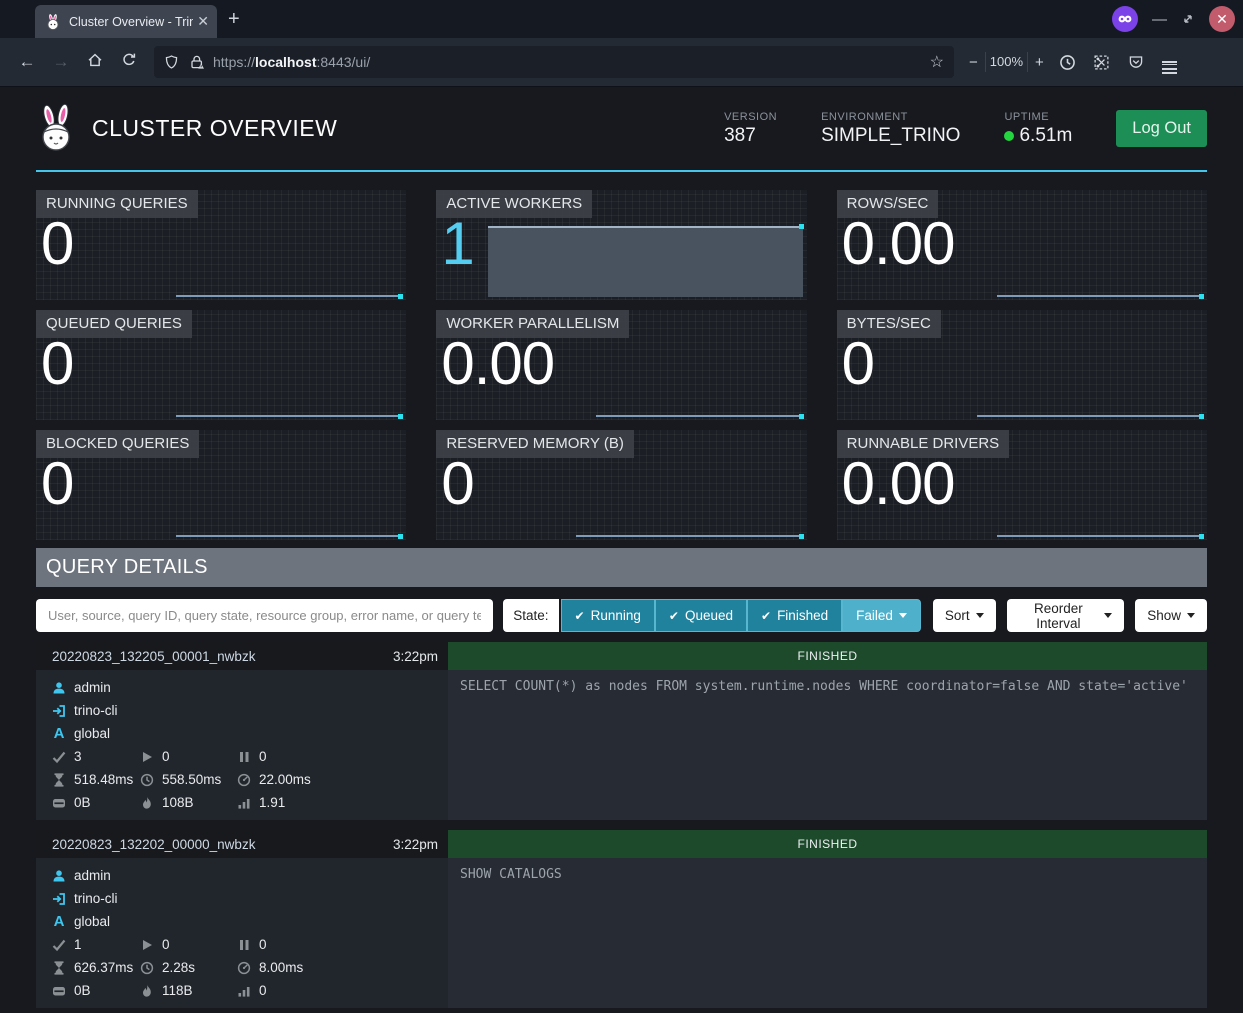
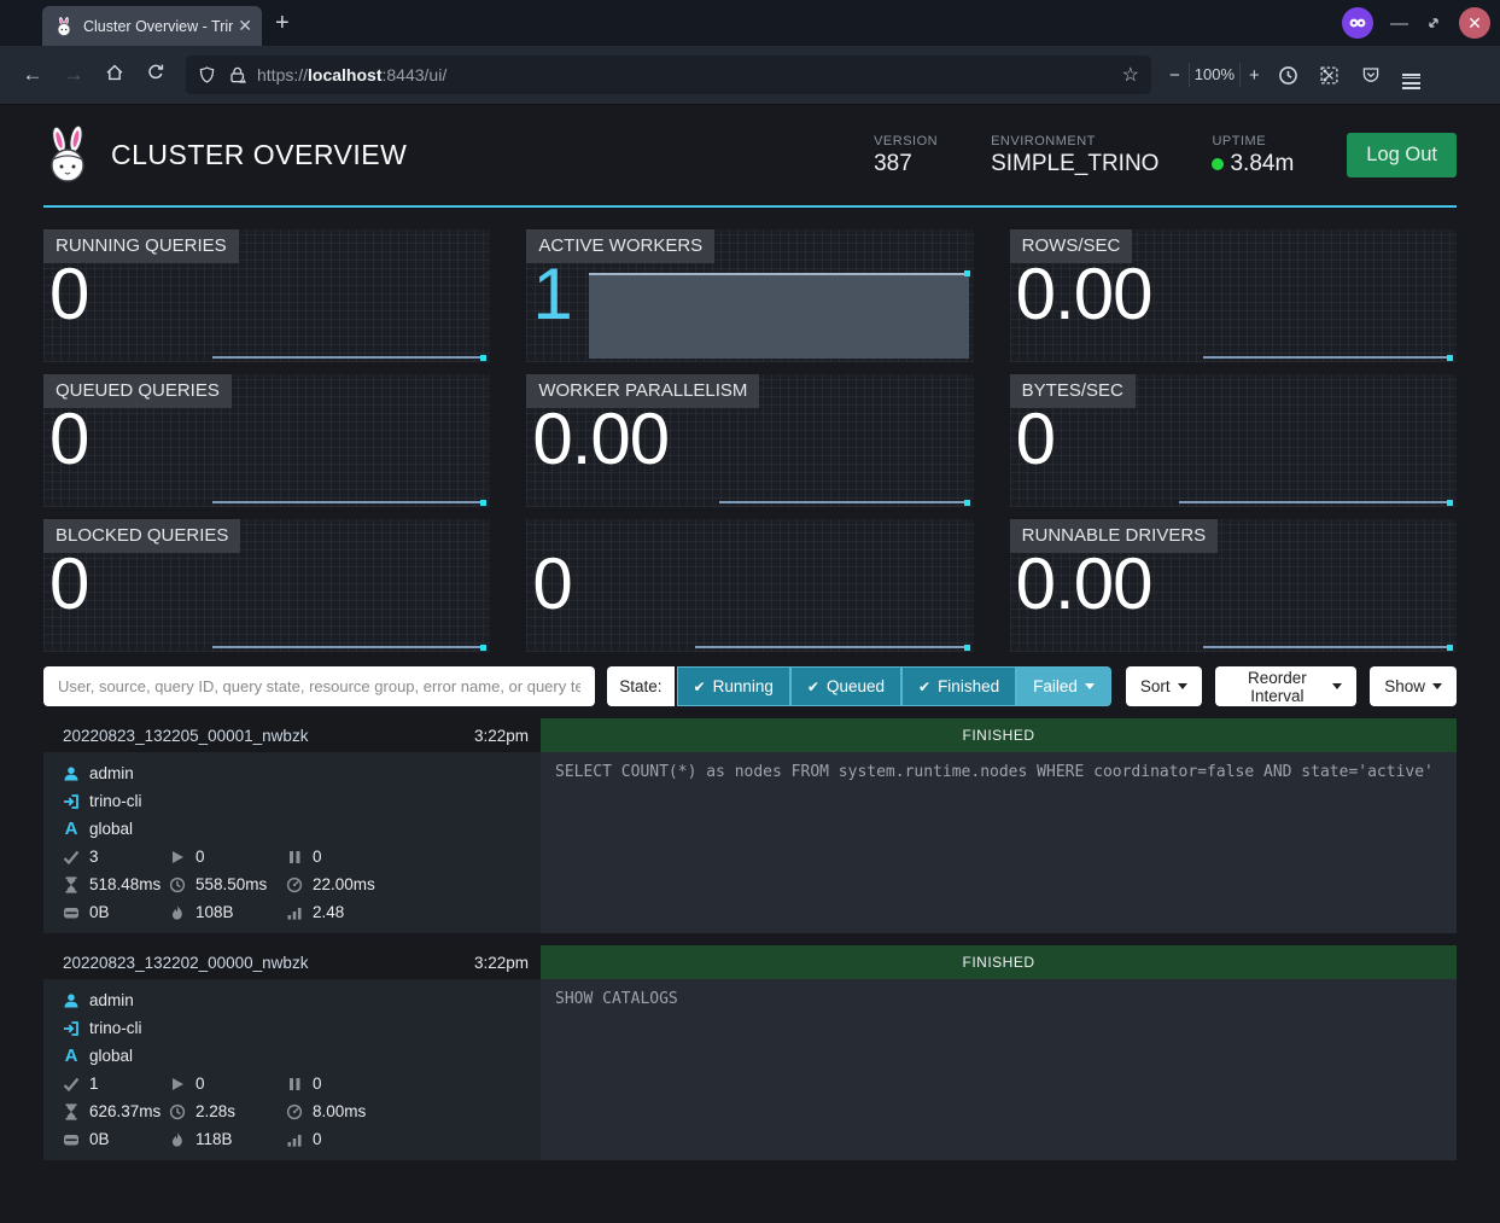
  Cluster Overview - Trin
  ✕
  +
  —
  ✕
  ←
  →
  https://localhost:8443/ui/
  ☆
  −
  100%
  +
  CLUSTER OVERVIEW
  VERSION
  387
  ENVIRONMENT
  SIMPLE_TRINO
  UPTIME
- 6.51m
+ 3.84m
  Log Out
  RUNNING QUERIES
  0
  ACTIVE WORKERS
  1
  ROWS/SEC
  0.00
  QUEUED QUERIES
  0
  WORKER PARALLELISM
  0.00
  BYTES/SEC
  0
  BLOCKED QUERIES
  0
- RESERVED MEMORY (B)
  0
  RUNNABLE DRIVERS
  0.00
- QUERY DETAILS
  User, source, query ID, query state, resource group, error name, or query te
  State:
  ✔
  Running
  ✔
  Queued
  ✔
  Finished
  Failed
  Sort
  Reorder Interval
  Show
  20220823_132205_00001_nwbzk
  3:22pm
  FINISHED
  admin
  trino-cli
  A
  global
  3
  0
  0
  518.48ms
  558.50ms
  22.00ms
  0B
  108B
- 1.91
+ 2.48
  SELECT COUNT(*) as nodes FROM system.runtime.nodes WHERE coordinator=false AND state='active'
  20220823_132202_00000_nwbzk
  3:22pm
  FINISHED
  admin
  trino-cli
  A
  global
  1
  0
  0
  626.37ms
  2.28s
  8.00ms
  0B
  118B
  0
  SHOW CATALOGS
